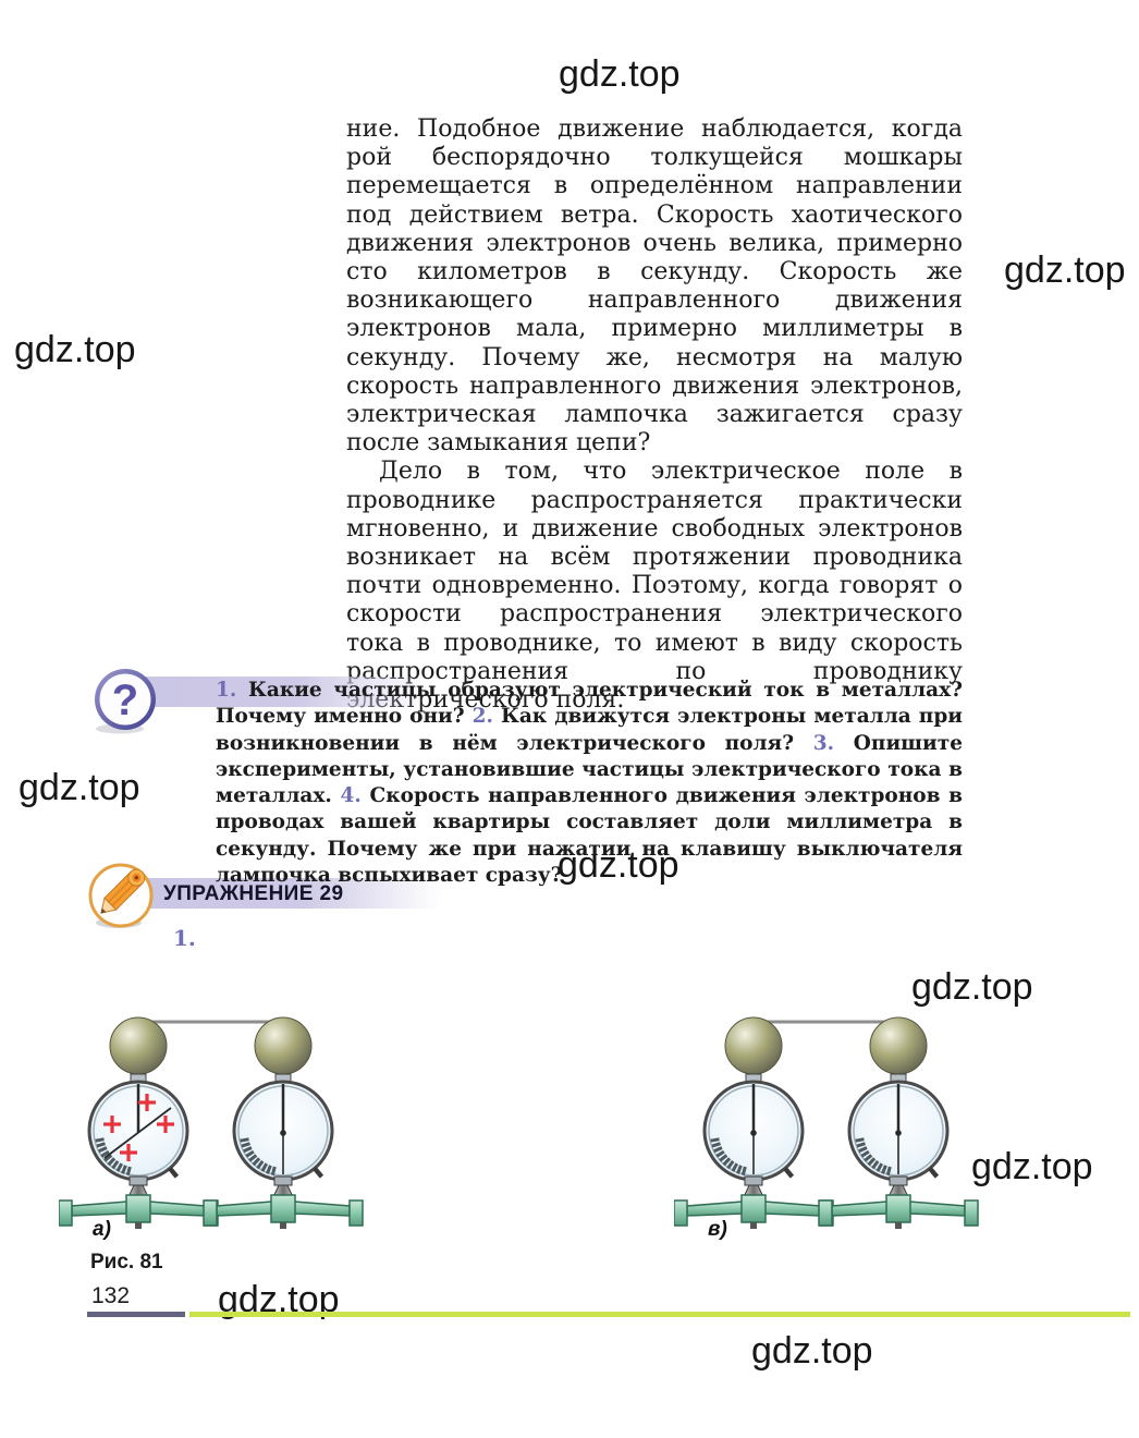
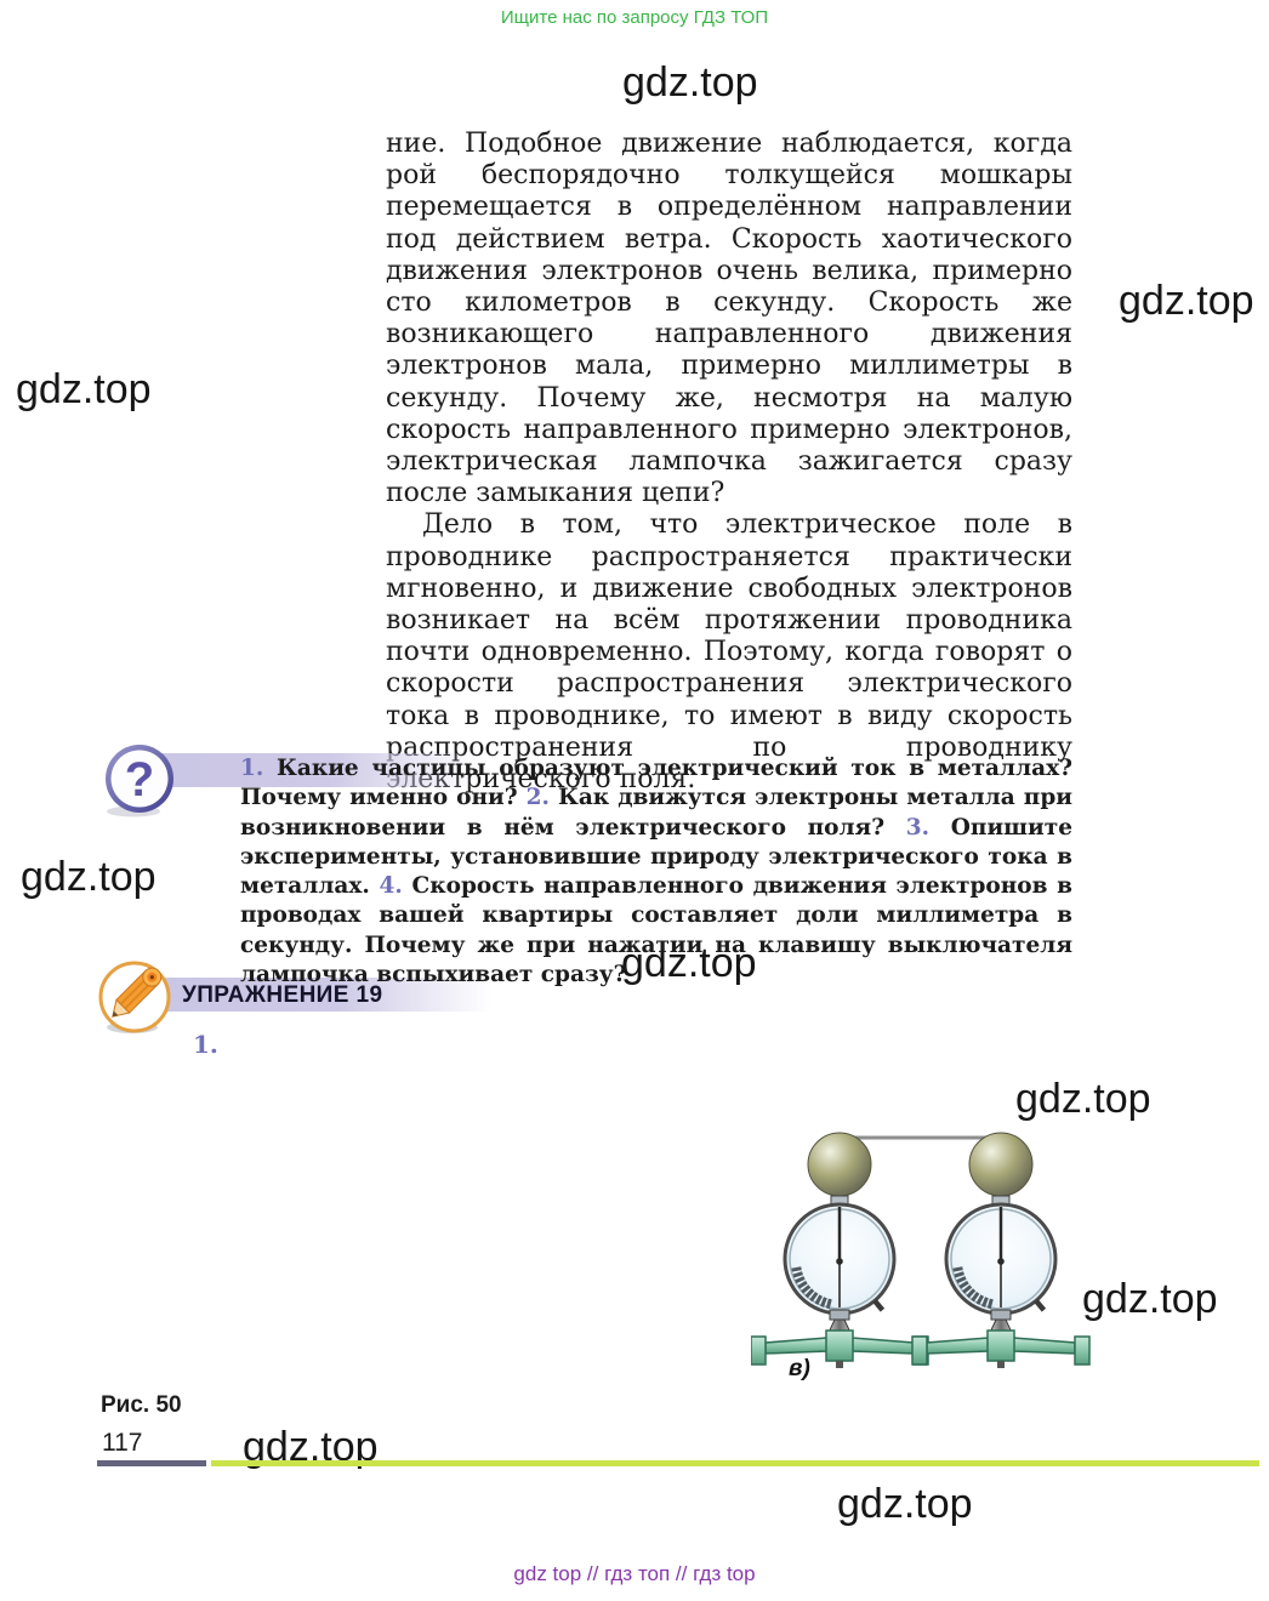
+ Ищите нас по запросу ГДЗ ТОП
  gdz.top
  gdz.top
  gdz.top
  gdz.top
  gdz.top
  gdz.top
  gdz.top
  gdz.top
  gdz.top
- ние. Подобное движение наблюдается, когда рой беспорядочно толкущейся мошкары перемещается в определённом направлении под действием ветра. Скорость хаотического движения электронов очень велика, примерно сто километров в секунду. Скорость же возникающего направленного движения электронов мала, примерно миллиметры в секунду. Почему же, несмотря на малую скорость направленного движения электронов, электрическая лампочка зажигается сразу после замыкания цепи?
+ ние. Подобное движение наблюдается, когда рой беспорядочно толкущейся мошкары перемещается в определённом направлении под действием ветра. Скорость хаотического движения электронов очень велика, примерно сто километров в секунду. Скорость же возникающего направленного движения электронов мала, примерно миллиметры в секунду. Почему же, несмотря на малую скорость направленного примерно электронов, электрическая лампочка зажигается сразу после замыкания цепи?
  Дело в том, что электрическое поле в проводнике распространяется практически мгновенно, и движение свободных электронов возникает на всём протяжении проводника почти одновременно. Поэтому, когда говорят о скорости распространения электрического тока в проводнике, то имеют в виду скорость распространения по проводнику ического поля.
  ?
- 1. Какие частицы образуют электрический ток в металлах? Почему именно они? 2. Как движутся электроны металла при возникновении в нём электрического поля? 3. Опишите эксперименты, установившие частицы электрического тока в металлах. 4. Скорость направленного движения электронов в проводах вашей квартиры составляет доли миллиметра в секунду. Почему же при нажатии на клавишу выключателя лампочка вспыхивает сразу?
+ 1. Какие частицы образуют электрический ток в металлах? Почему именно они? 2. Как движутся электроны металла при возникновении в нём электрического поля? 3. Опишите эксперименты, установившие природу электрического тока в металлах. 4. Скорость направленного движения электронов в проводах вашей квартиры составляет доли миллиметра в секунду. Почему же при нажатии на клавишу выключателя лампочка вспыхивает сразу?
- УПРАЖНЕНИЕ 29
+ УПРАЖНЕНИЕ 19
  1.
- а)
  в)
- Рис. 81
+ Рис. 50
- 132
+ 117
+ gdz top // гдз топ // гдз top
